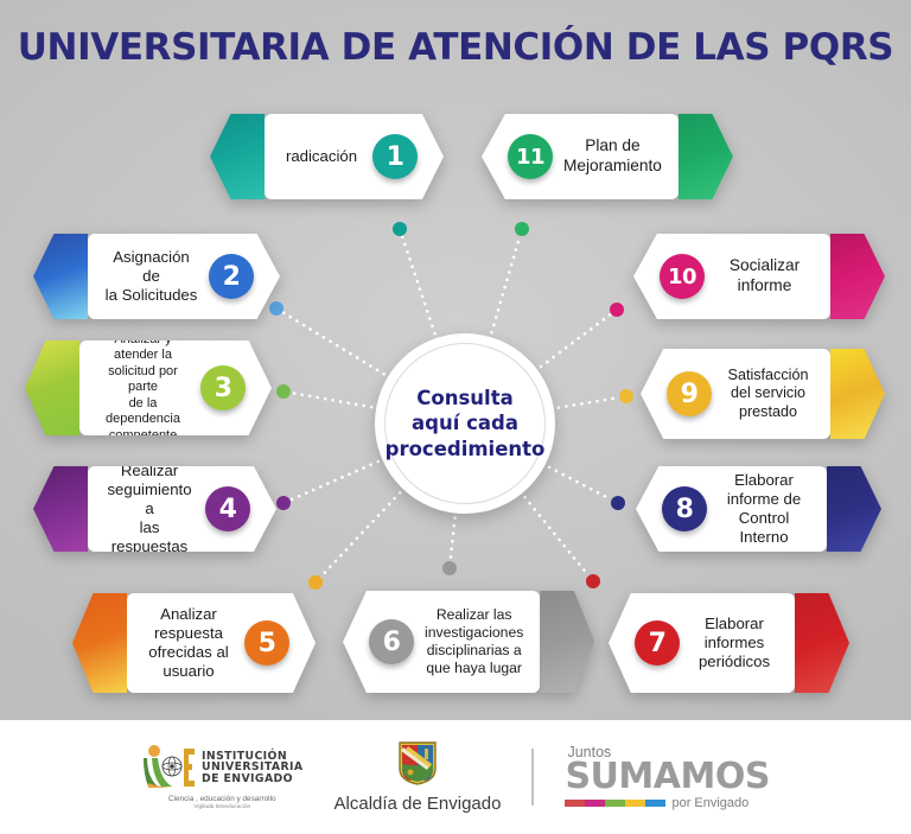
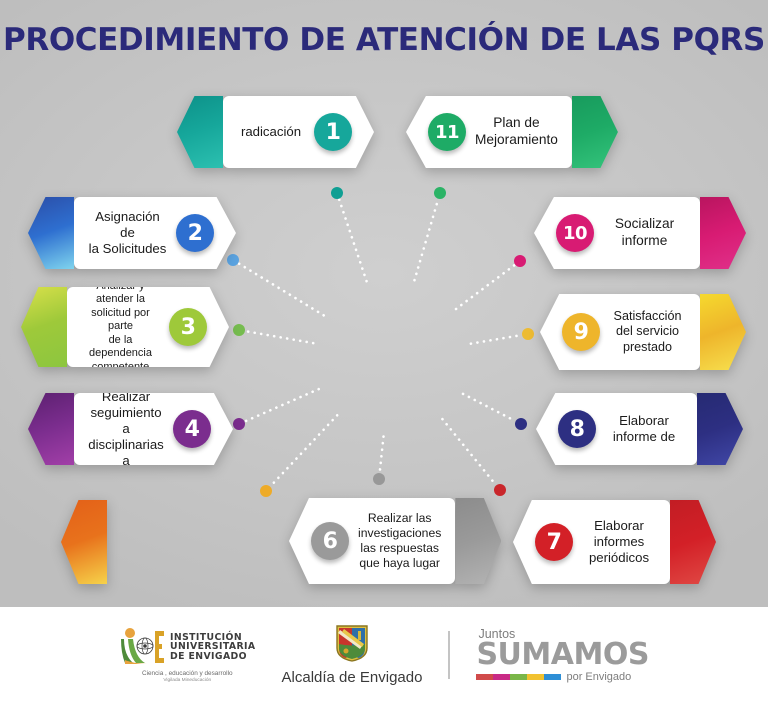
- UNIVERSITARIA DE ATENCIÓN DE LAS PQRS
+ PROCEDIMIENTO DE ATENCIÓN DE LAS PQRS
- Consulta
- aquí cada
- procedimiento
  radicación
  1
  Asignación de
  la Solicitudes
  2
  solicitud por parte
  de la dependencia
  competente
  3
  Realizar
  seguimiento a
- las respuestas
+ disciplinarias a
  4
- Analizar
- respuesta
- ofrecidas al
- usuario
- 5
  6
  Realizar las
  investigaciones
- disciplinarias a
+ las respuestas
  que haya lugar
  7
  Elaborar
  informes
  periódicos
  8
  Elaborar
  informe de
- Control Interno
  9
  Satisfacción
  del servicio
  prestado
  10
  Socializar
  informe
  11
  Plan de
  Mejoramiento
  INSTITUCIÓN
  UNIVERSITARIA
  DE ENVIGADO
  Alcaldía de Envigado
  Juntos
  SUMAMOS
  por Envigado
